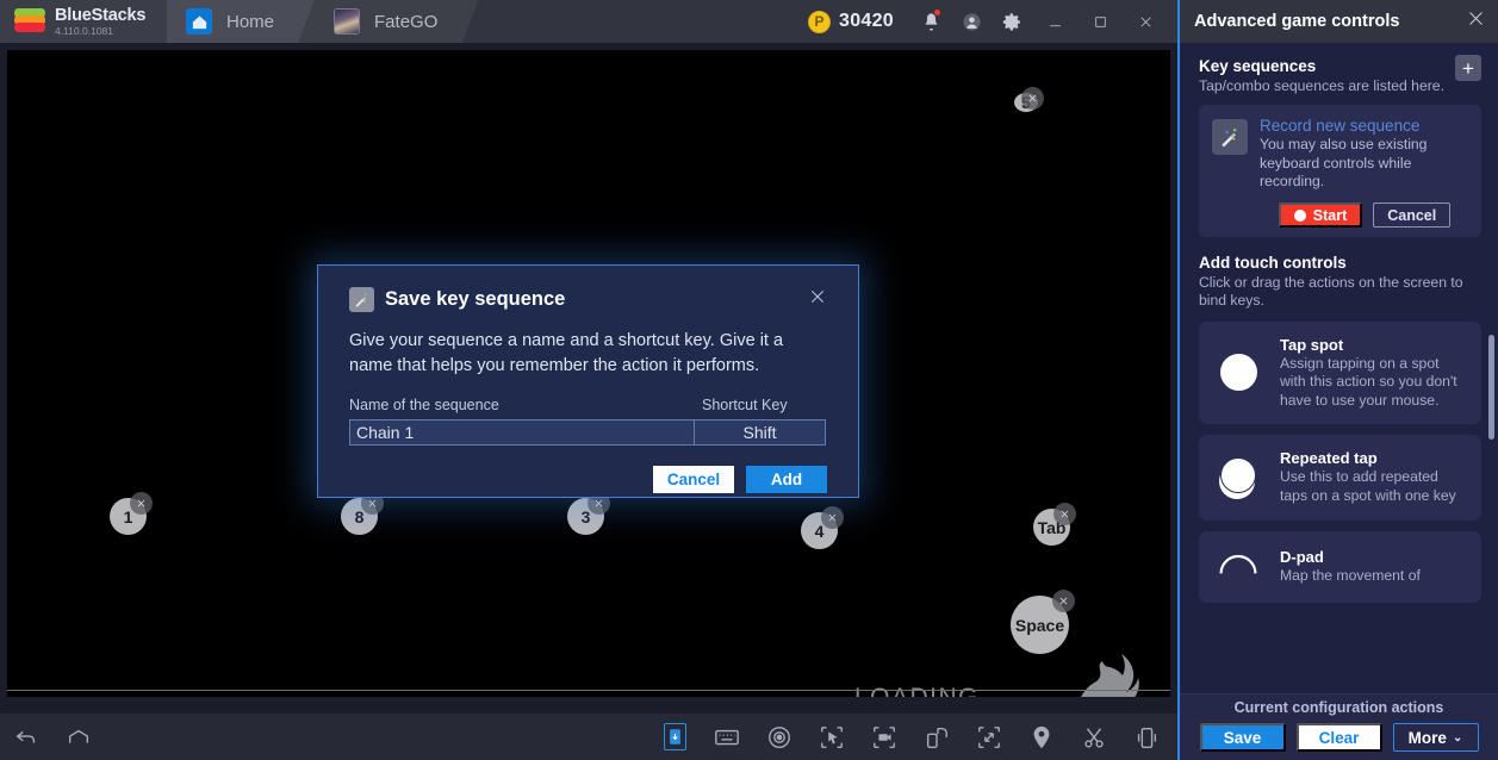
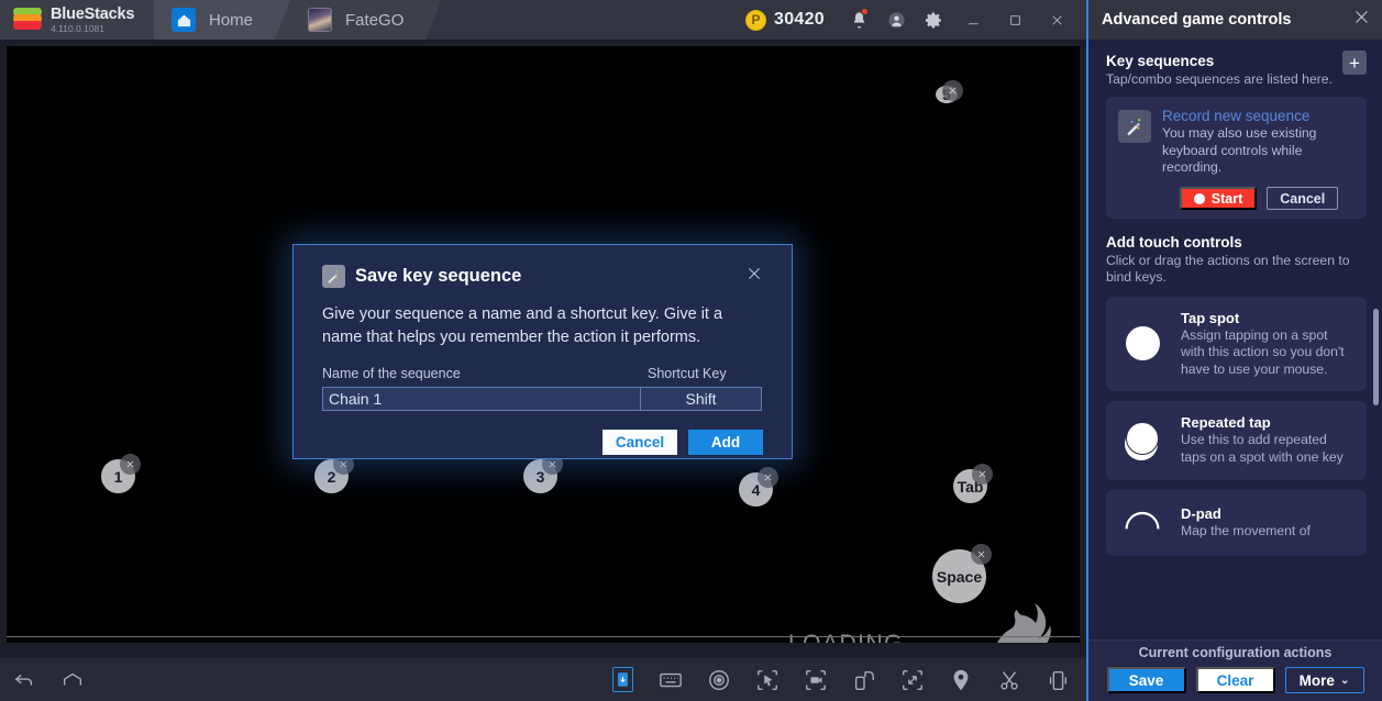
  BlueStacks
  4.110.0.1081
  Home
  FateGO
  P
  30420
  5
  1
- 8
+ 2
  3
  4
  Tab
  Space
  Save key sequence
  Give your sequence a name and a shortcut key. Give it a name that helps you remember the action it performs.
  Name of the sequence
  Shortcut Key
  Chain 1
  Shift
  Cancel
  Add
  Advanced game controls
  Key sequences
  Tap/combo sequences are listed here.
  +
  Record new sequence
  You may also use existing keyboard controls while recording.
  Start
  Cancel
  Add touch controls
  Click or drag the actions on the screen to bind keys.
  Tap spot
  Assign tapping on a spot with this action so you don't have to use your mouse.
  Repeated tap
  Use this to add repeated taps on a spot with one key
  D-pad
  Map the movement of
  Current configuration actions
  Save
  Clear
  More
  ⌄
